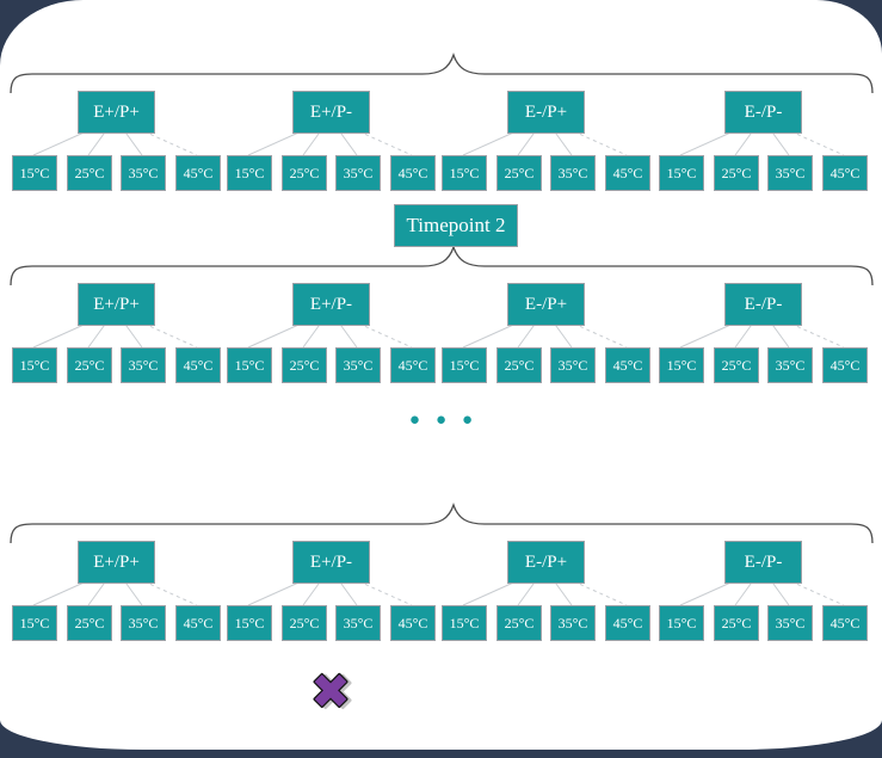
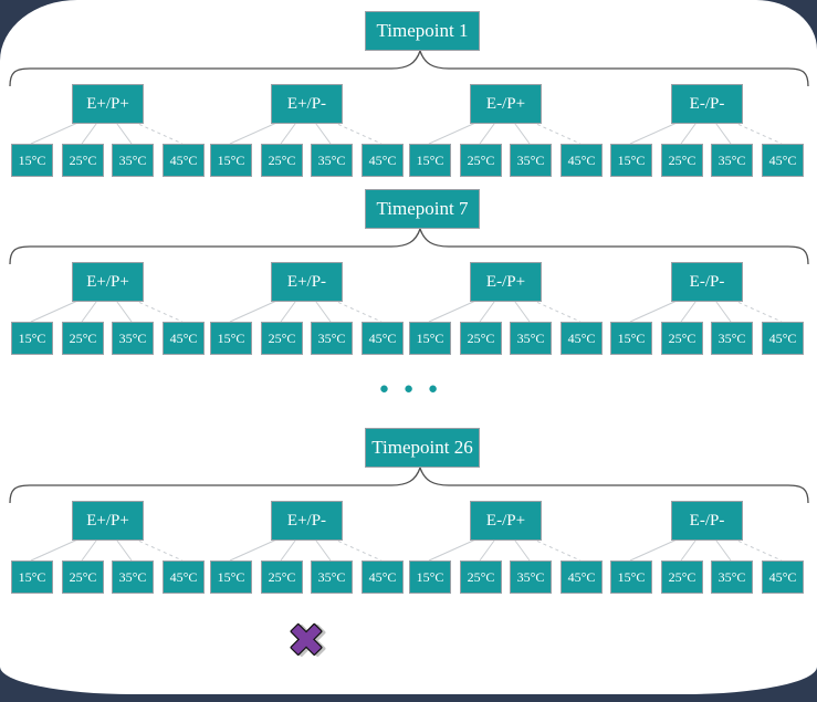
+ Timepoint 1
  E+/P+
  E+/P-
  E-/P+
  E-/P-
  15°C
  25°C
  35°C
  45°C
  15°C
  25°C
  35°C
  45°C
  15°C
  25°C
  35°C
  45°C
  15°C
  25°C
  35°C
  45°C
- Timepoint 2
+ Timepoint 7
  E+/P+
  E+/P-
  E-/P+
  E-/P-
  15°C
  25°C
  35°C
  45°C
  15°C
  25°C
  35°C
  45°C
  15°C
  25°C
  35°C
  45°C
  15°C
  25°C
  35°C
  45°C
  ●●●
+ Timepoint 26
  E+/P+
  E+/P-
  E-/P+
  E-/P-
  15°C
  25°C
  35°C
  45°C
  15°C
  25°C
  35°C
  45°C
  15°C
  25°C
  35°C
  45°C
  15°C
  25°C
  35°C
  45°C
  ✖
